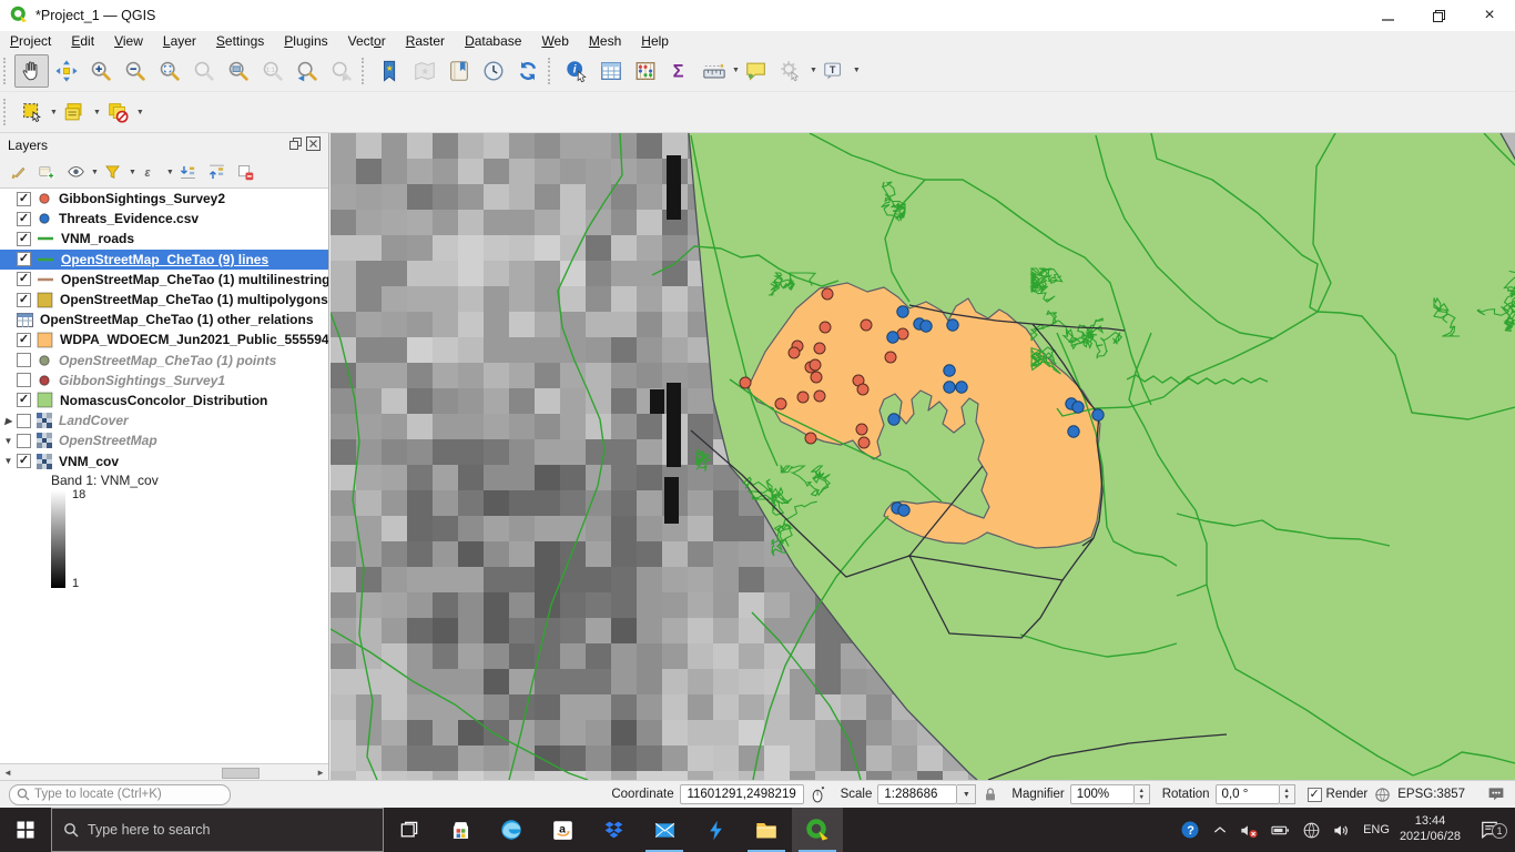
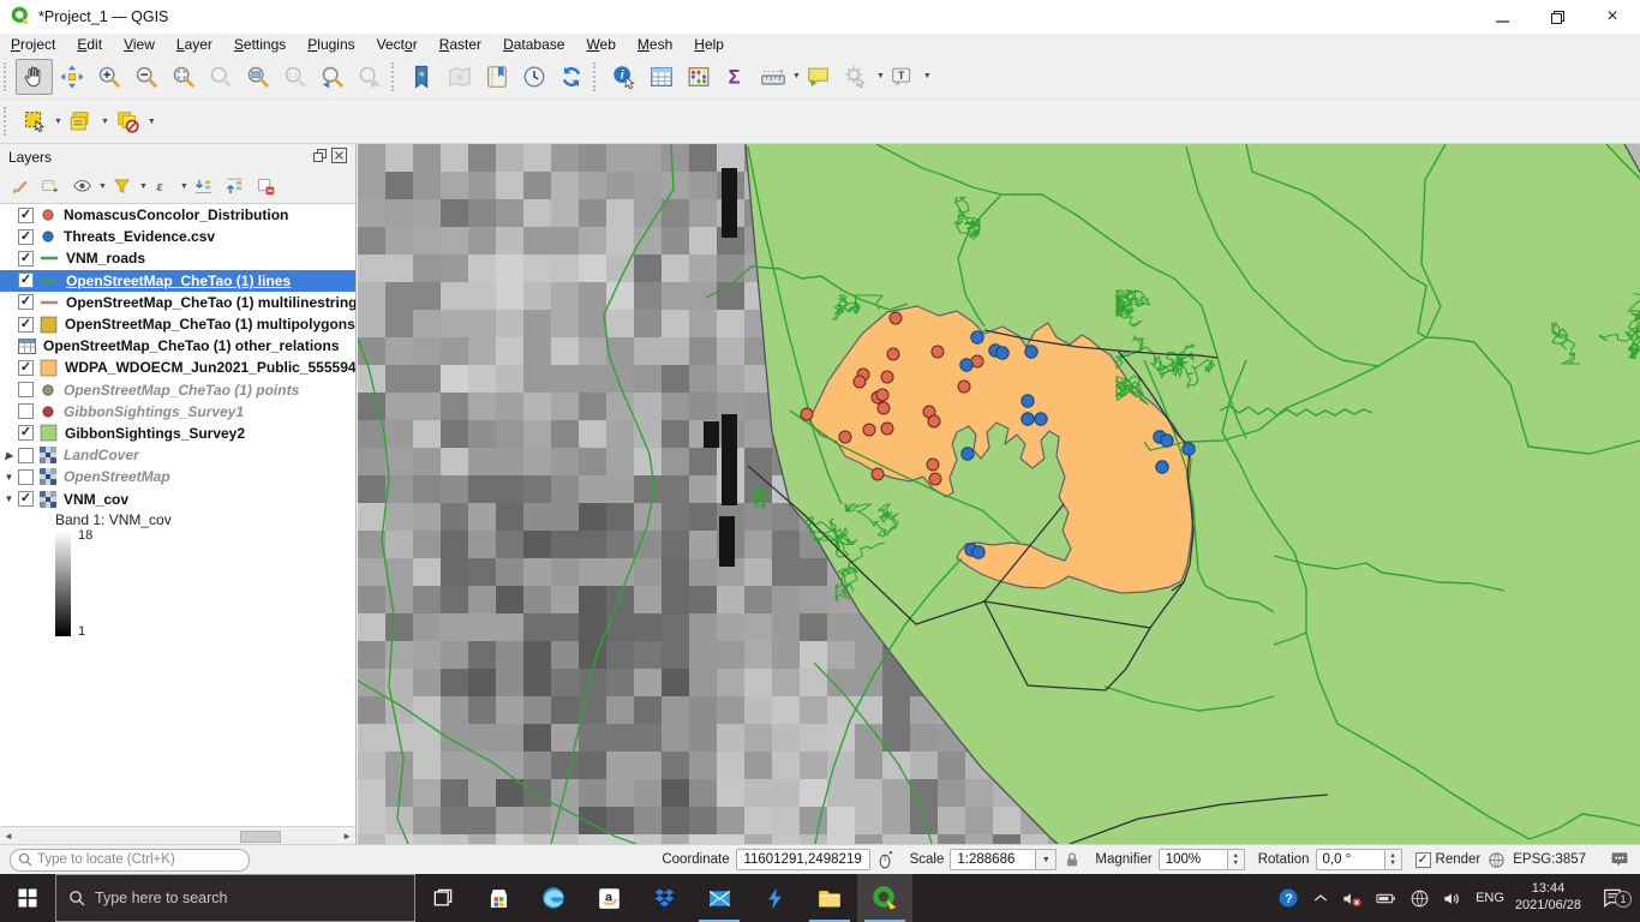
  *Project_1 — QGIS
  ×
  Project
  Edit
  View
  Layer
  Settings
  Plugins
  Vector
  Raster
  Database
  Web
  Mesh
  Help
  ★
  i
  Σ
  T
  Layers
  ε
  ✓
- GibbonSightings_Survey2
+ NomascusConcolor_Distribution
  ✓
  Threats_Evidence.csv
  ✓
  VNM_roads
  ✓
- OpenStreetMap_CheTao (9) lines
+ OpenStreetMap_CheTao (1) lines
  ✓
  OpenStreetMap_CheTao (1) multilinestring
  ✓
  OpenStreetMap_CheTao (1) multipolygons
  OpenStreetMap_CheTao (1) other_relations
  ✓
  WDPA_WDOECM_Jun2021_Public_555594
  ✓
  OpenStreetMap_CheTao (1) points
  ✓
  GibbonSightings_Survey1
  ✓
- NomascusConcolor_Distribution
+ GibbonSightings_Survey2
  ▶
  ✓
  LandCover
  ▼
  ✓
  OpenStreetMap
  ▼
  ✓
  VNM_cov
  Band 1: VNM_cov
  18
  1
  ◄
  ►
  Type to locate (Ctrl+K)
  Coordinate
  11601291,2498219
  Scale
  1:288686
  Magnifier
  100%
  Rotation
  0,0 °
  ✓
  Render
  EPSG:3857
  Type here to search
  a
  ?
  ENG
  13:44
  2021/06/28
  1
